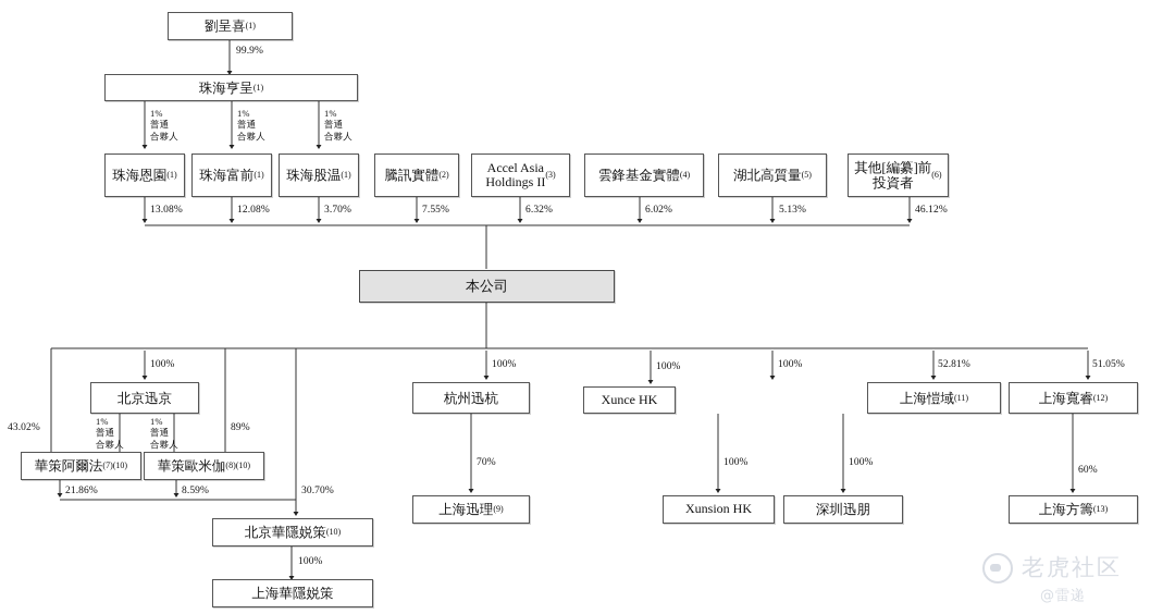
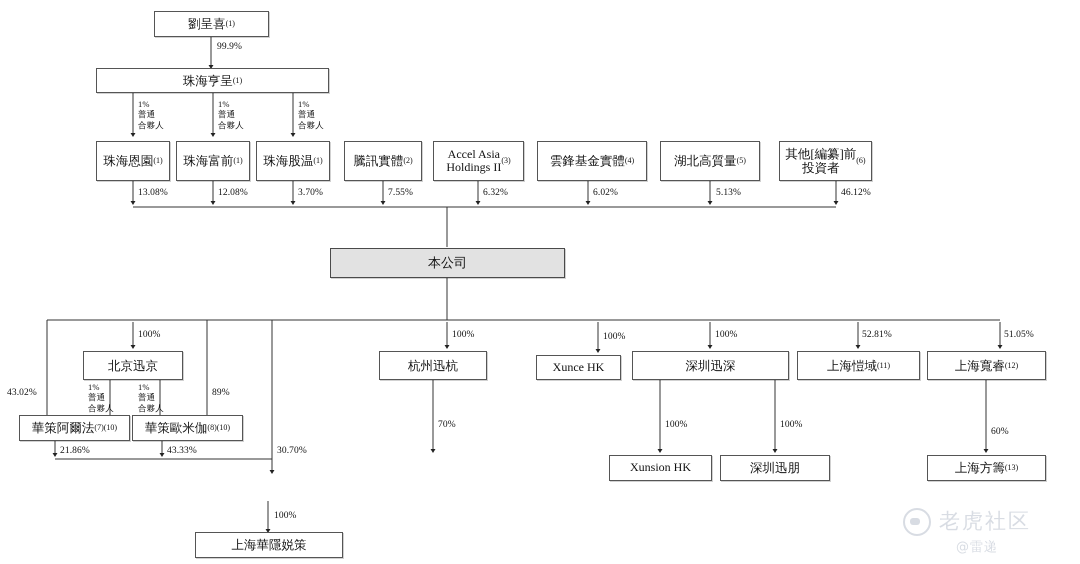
  劉呈喜
  (1)
  99.9%
  珠海亨呈
  (1)
  1%
  普通
  合夥人
  1%
  普通
  合夥人
  1%
  普通
  合夥人
  珠海恩園
  (1)
  珠海富前
  (1)
  珠海股温
  (1)
  騰訊實體
  (2)
  Accel Asia
  Holdings II
  (3)
  雲鋒基金實體
  (4)
  湖北高質量
  (5)
  其他[編纂]前
  投資者
  (6)
  13.08%
  12.08%
  3.70%
  7.55%
  6.32%
  6.02%
  5.13%
  46.12%
  本公司
  北京迅京
  杭州迅杭
  Xunce HK
+ 深圳迅深
  上海愷域
  (11)
  上海寬睿
  (12)
  100%
  100%
  100%
  100%
  52.81%
  51.05%
  43.02%
  89%
  1%
  普通
  合夥人
  1%
  普通
  合夥人
  華策阿爾法
  (7)(10)
  華策歐米伽
  (8)(10)
  21.86%
- 8.59%
+ 43.33%
  30.70%
- 北京華隱娧策
- (10)
  100%
  上海華隱娧策
  70%
- 上海迅理
- (9)
  100%
  100%
  Xunsion HK
  深圳迅朋
  60%
  上海方籌
  (13)
  老虎社区
  @雷递
